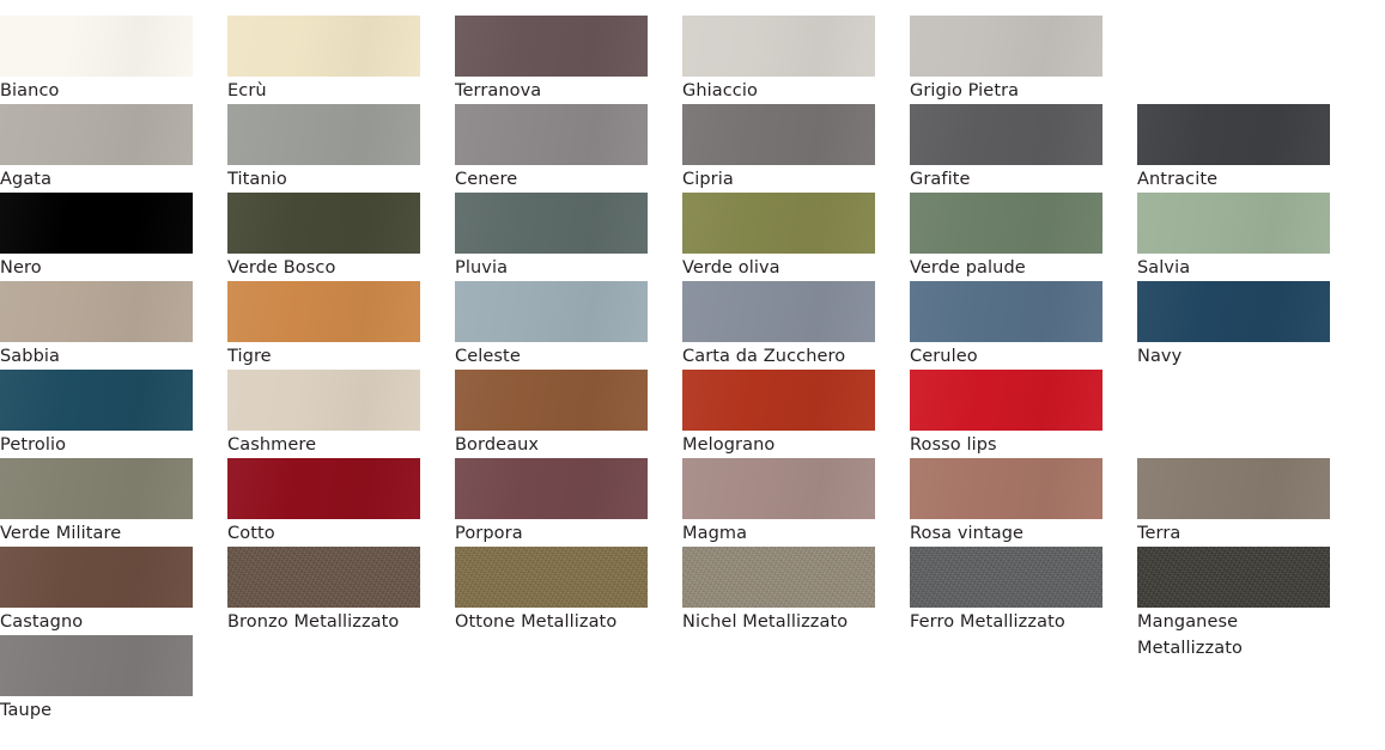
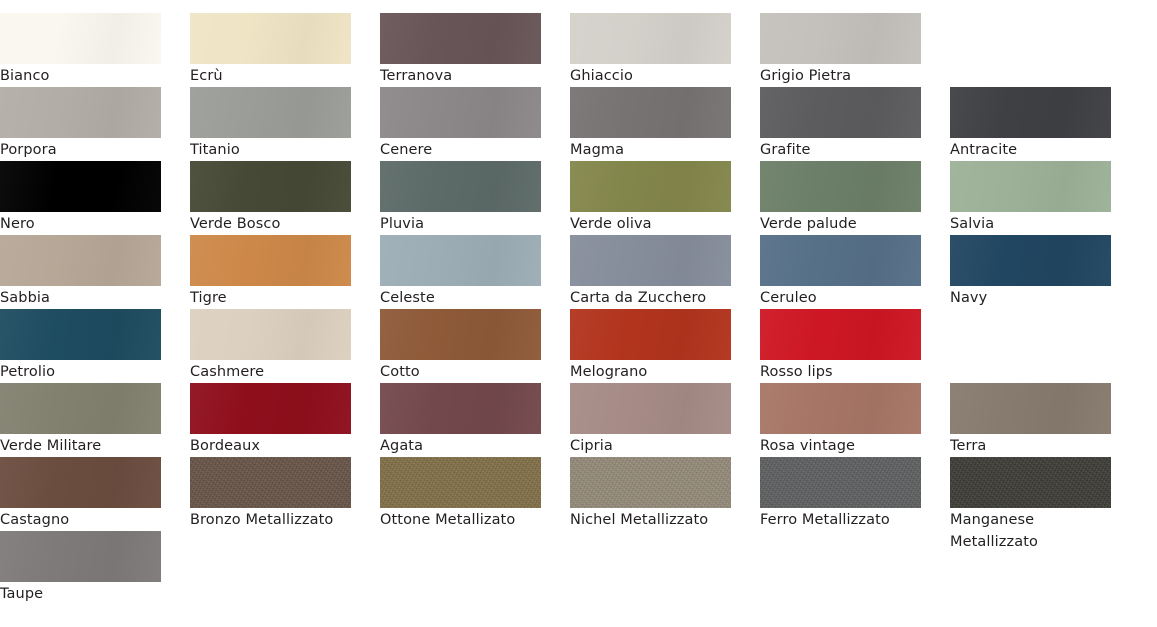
  Bianco
  Ecrù
  Terranova
  Ghiaccio
  Grigio Pietra
- Agata
+ Porpora
  Titanio
  Cenere
- Cipria
+ Magma
  Grafite
  Antracite
  Nero
  Verde Bosco
  Pluvia
  Verde oliva
  Verde palude
  Salvia
  Sabbia
  Tigre
  Celeste
  Carta da Zucchero
  Ceruleo
  Navy
  Petrolio
  Cashmere
- Bordeaux
+ Cotto
  Melograno
  Rosso lips
  Verde Militare
- Cotto
+ Bordeaux
- Porpora
+ Agata
- Magma
+ Cipria
  Rosa vintage
  Terra
  Castagno
  Bronzo Metallizzato
  Ottone Metallizato
  Nichel Metallizzato
  Ferro Metallizzato
  Manganese
  Metallizzato
  Taupe
